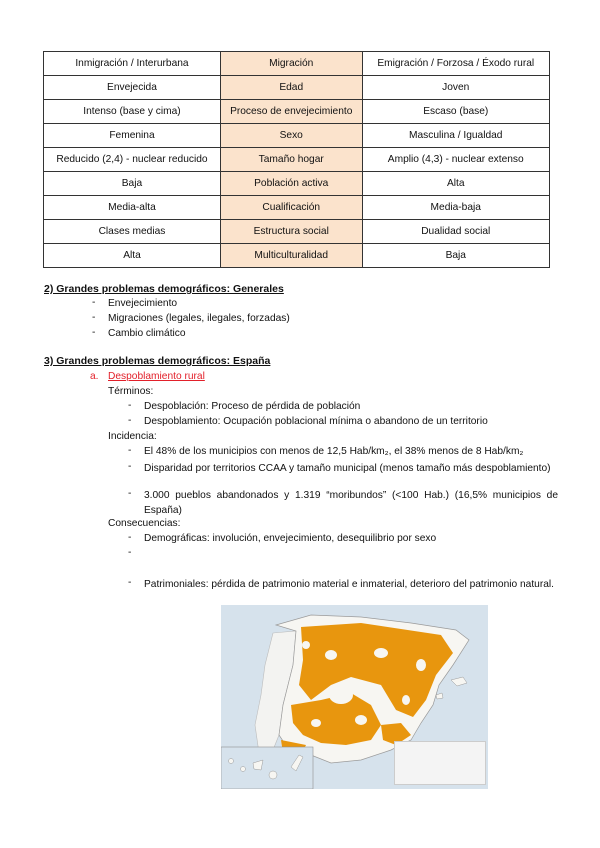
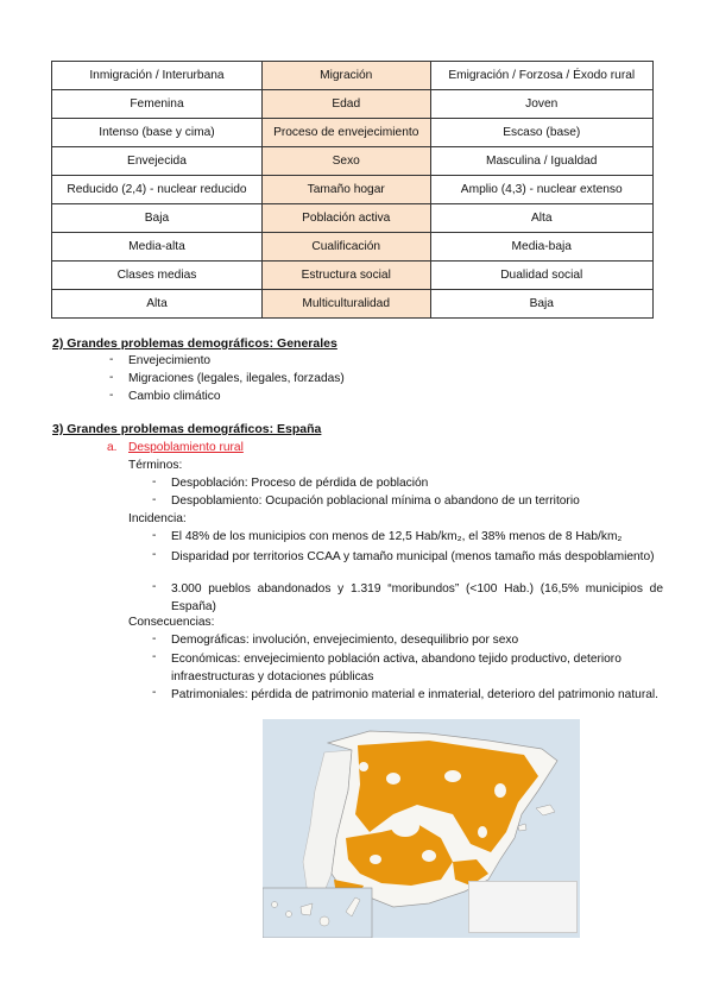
  Inmigración / Interurbana	Migración	Emigración / Forzosa / Éxodo rural
- Envejecida	Edad	Joven
+ Femenina	Edad	Joven
  Intenso (base y cima)	Proceso de envejecimiento	Escaso (base)
- Femenina	Sexo	Masculina / Igualdad
+ Envejecida	Sexo	Masculina / Igualdad
  Reducido (2,4) - nuclear reducido	Tamaño hogar	Amplio (4,3) - nuclear extenso
  Baja	Población activa	Alta
  Media-alta	Cualificación	Media-baja
  Clases medias	Estructura social	Dualidad social
  Alta	Multiculturalidad	Baja
  2) Grandes problemas demográficos: Generales
  -
  Envejecimiento
  -
  Migraciones (legales, ilegales, forzadas)
  -
  Cambio climático
  3) Grandes problemas demográficos: España
  a.
  Despoblamiento rural
  Términos:
  -
  Despoblación: Proceso de pérdida de población
  -
  Despoblamiento: Ocupación poblacional mínima o abandono de un territorio
  Incidencia:
  -
  El 48% de los municipios con menos de 12,5 Hab/km₂, el 38% menos de 8 Hab/km₂
  -
  Disparidad por territorios CCAA y tamaño municipal (menos tamaño más despoblamiento)
  -
  3.000 pueblos abandonados y 1.319 “moribundos” (<100 Hab.) (16,5% municipios de España)
  Consecuencias:
  -
  Demográficas: involución, envejecimiento, desequilibrio por sexo
  -
+ Económicas: envejecimiento población activa, abandono tejido productivo, deterioro infraestructuras y dotaciones públicas
  -
  Patrimoniales: pérdida de patrimonio material e inmaterial, deterioro del patrimonio natural.
